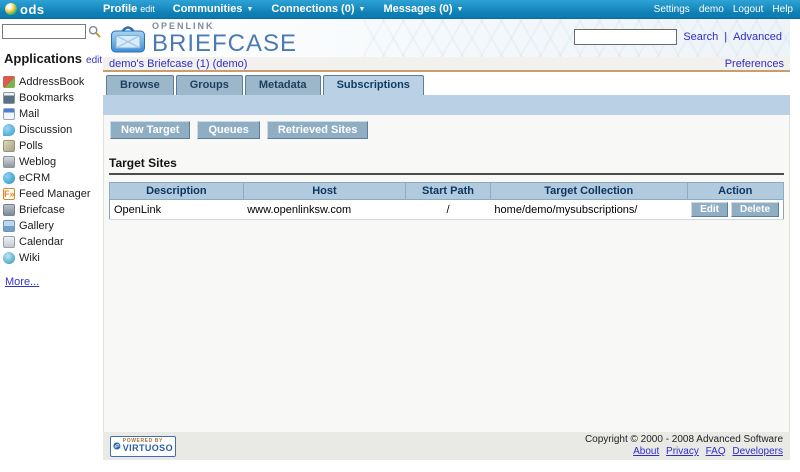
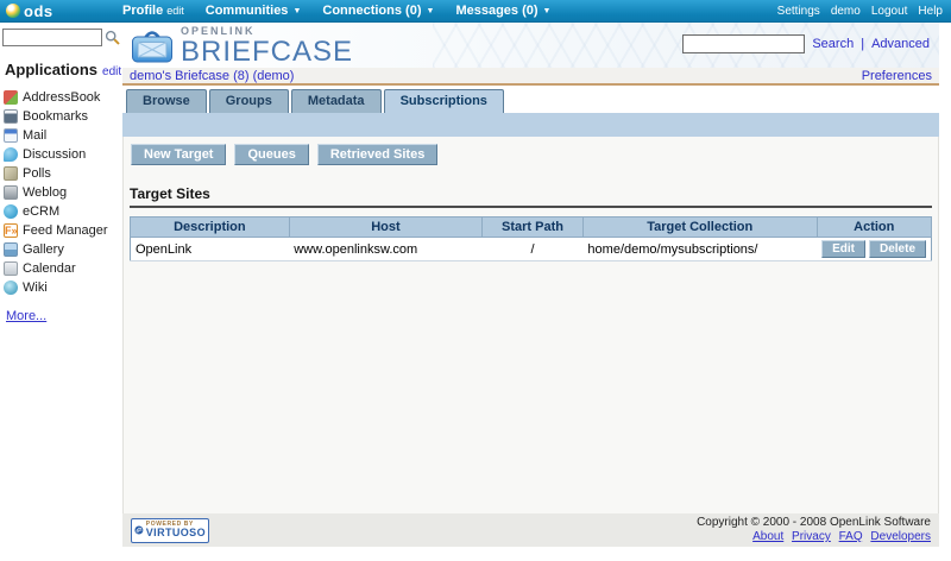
  ods
  Profile edit
  Communities
  Connections (0)
  Messages (0)
  Settings
  demo
  Logout
  Help
  Applications edit
  AddressBook
  Bookmarks
  Mail
  Discussion
  Polls
  Weblog
  eCRM
  Feed Manager
- Briefcase
  Gallery
  Calendar
  Wiki
  More...
  OPENLINK
  BRIEFCASE
  Search
  |
  Advanced
- demo's Briefcase (1) (demo)
+ demo's Briefcase (8) (demo)
  Preferences
  Browse
  Groups
  Metadata
  Subscriptions
  New Target
  Queues
  Retrieved Sites
  Target Sites
  Description	Host	Start Path	Target Collection	Action
  OpenLink	www.openlinksw.com	/	home/demo/mysubscriptions/	Edit Delete
  VIRTUOSO
- Copyright © 2000 - 2008 Advanced Software
+ Copyright © 2000 - 2008 OpenLink Software
  About Privacy FAQ Developers
